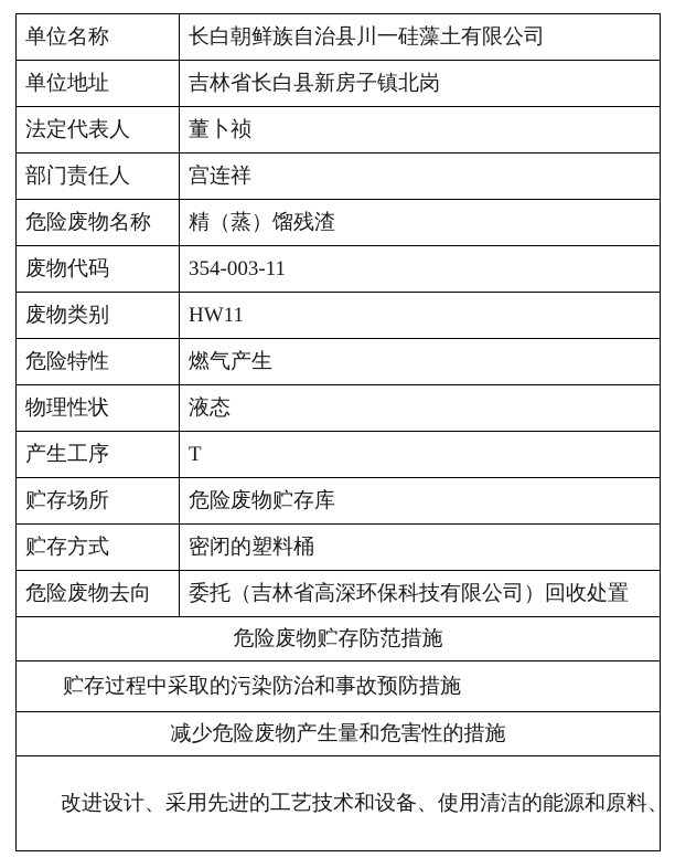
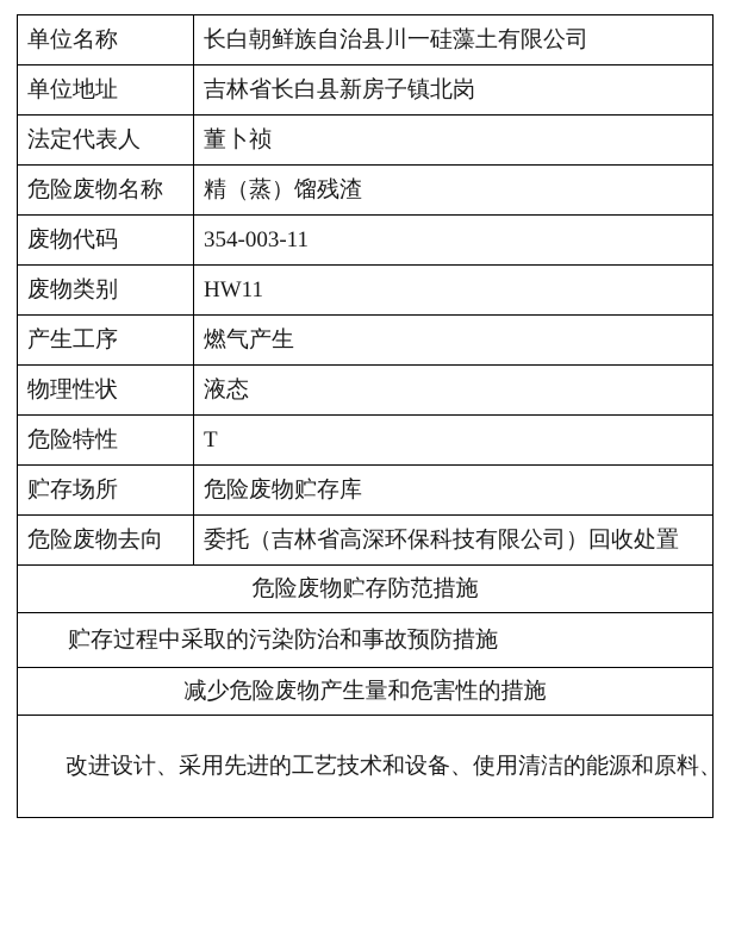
  单位名称	长白朝鲜族自治县川一硅藻土有限公司
  单位地址	吉林省长白县新房子镇北岗
  法定代表人	董卜祯
- 部门责任人	宫连祥
  危险废物名称	精（蒸）馏残渣
  废物代码	354-003-11
  废物类别	HW11
- 危险特性	燃气产生
+ 产生工序	燃气产生
  物理性状	液态
- 产生工序	T
+ 危险特性	T
  贮存场所	危险废物贮存库
- 贮存方式	密闭的塑料桶
  危险废物去向	委托（吉林省高深环保科技有限公司）回收处置
  危险废物贮存防范措施
  贮存过程中采取的污染防治和事故预防措施
  减少危险废物产生量和危害性的措施
